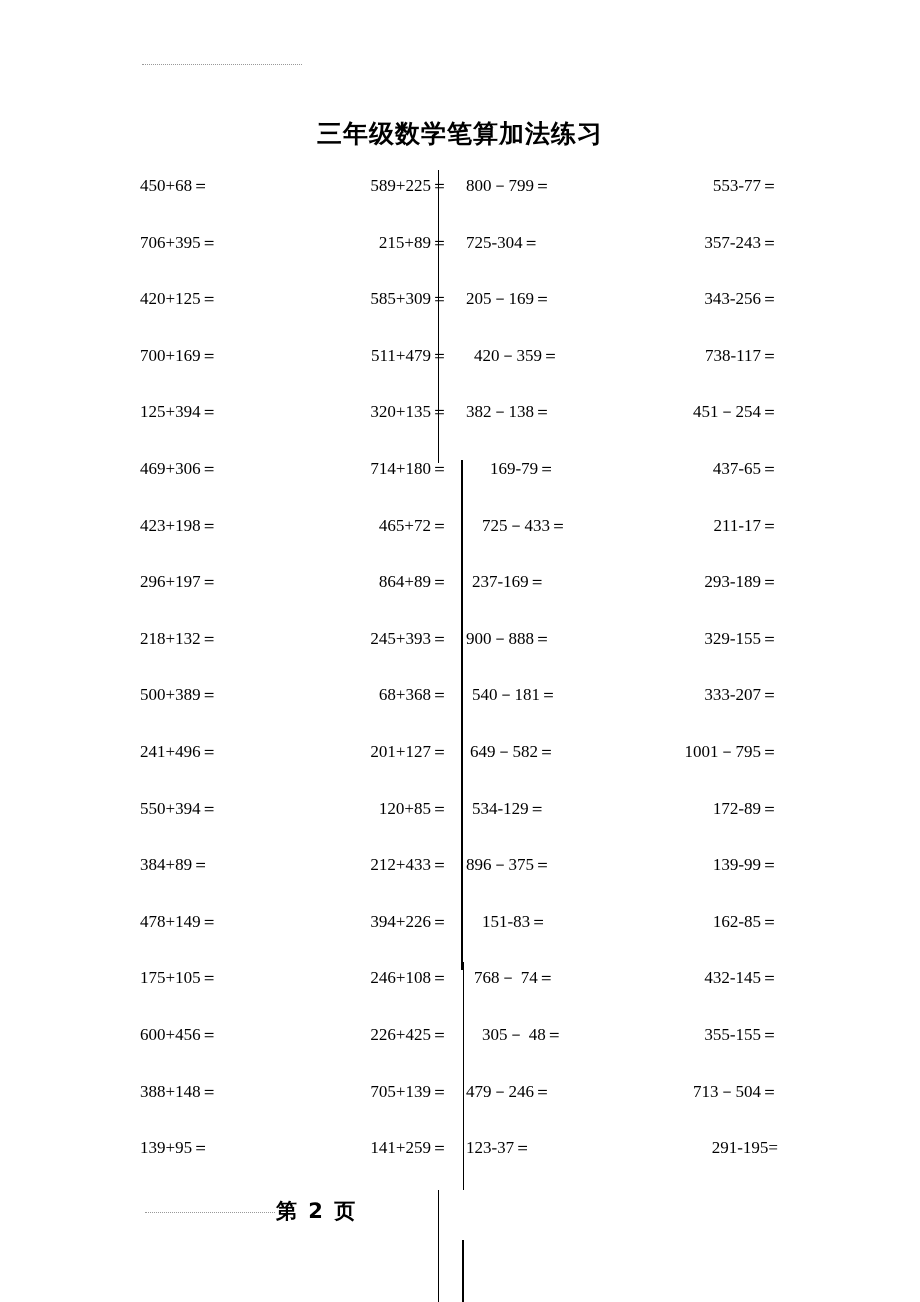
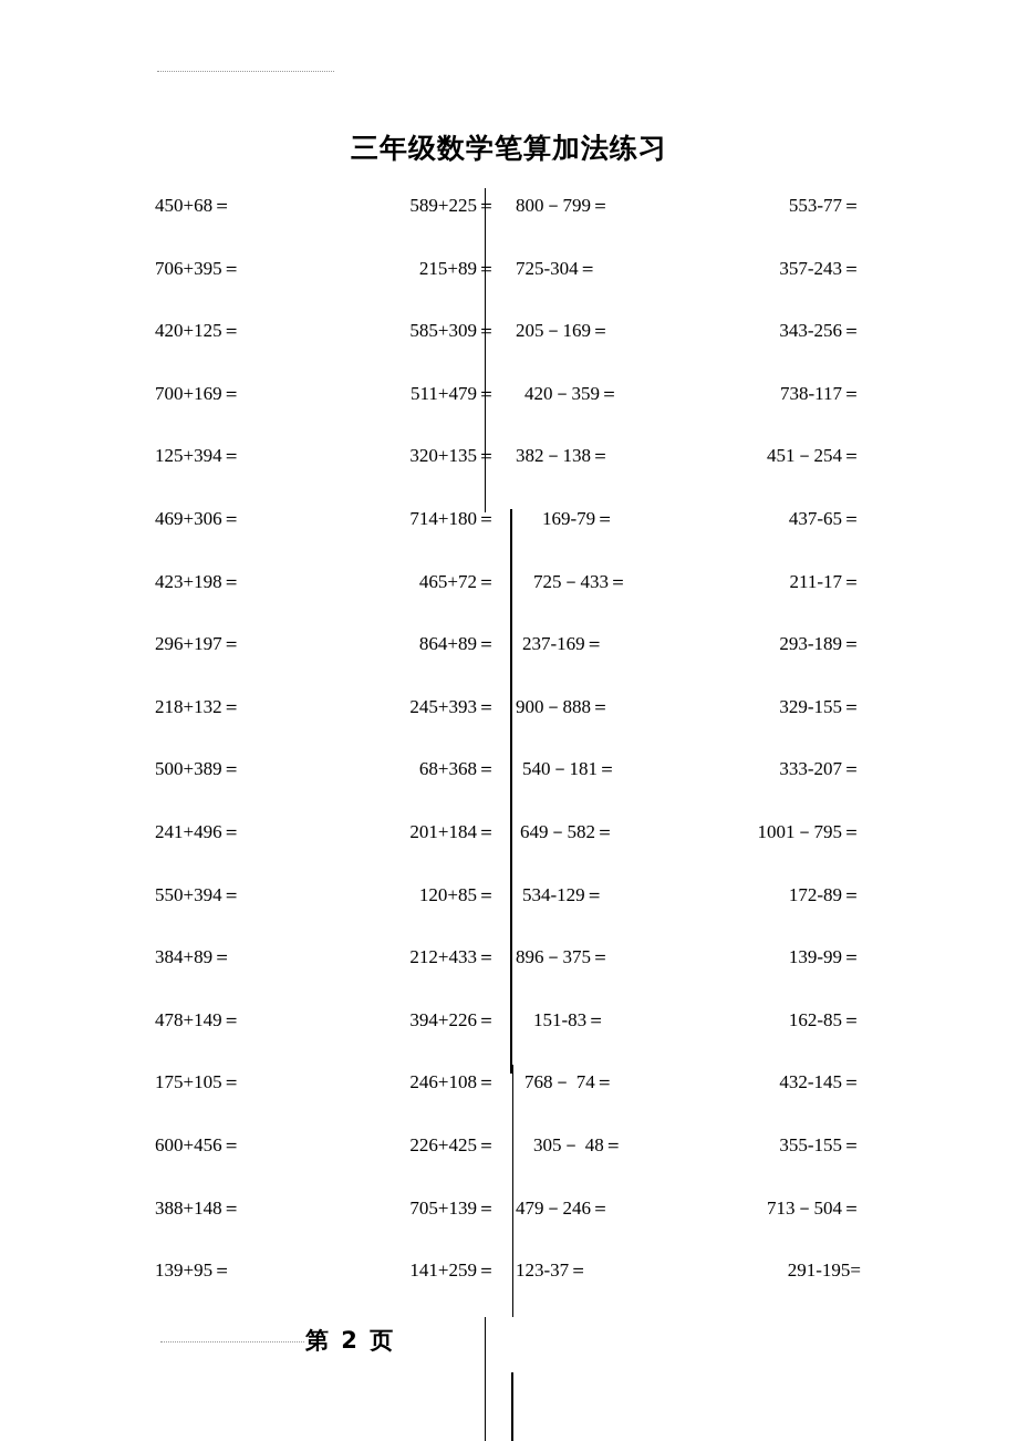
  三年级数学笔算加法练习
  450+68＝
  589+225＝
  800－799＝
  553-77＝
  706+395＝
  215+89＝
  725-304＝
  357-243＝
  420+125＝
  585+309＝
  205－169＝
  343-256＝
  700+169＝
  511+479＝
  420－359＝
  738-117＝
  125+394＝
  320+135＝
  382－138＝
  451－254＝
  469+306＝
  714+180＝
  169-79＝
  437-65＝
  423+198＝
  465+72＝
  725－433＝
  211-17＝
  296+197＝
  864+89＝
  237-169＝
  293-189＝
  218+132＝
  245+393＝
  900－888＝
  329-155＝
  500+389＝
  68+368＝
  540－181＝
  333-207＝
  241+496＝
- 201+127＝
+ 201+184＝
  649－582＝
  1001－795＝
  550+394＝
  120+85＝
  534-129＝
  172-89＝
  384+89＝
  212+433＝
  896－375＝
  139-99＝
  478+149＝
  394+226＝
  151-83＝
  162-85＝
  175+105＝
  246+108＝
  768－ 74＝
  432-145＝
  600+456＝
  226+425＝
  305－ 48＝
  355-155＝
  388+148＝
  705+139＝
  479－246＝
  713－504＝
  139+95＝
  141+259＝
  123-37＝
  291-195=
  第 2 页
